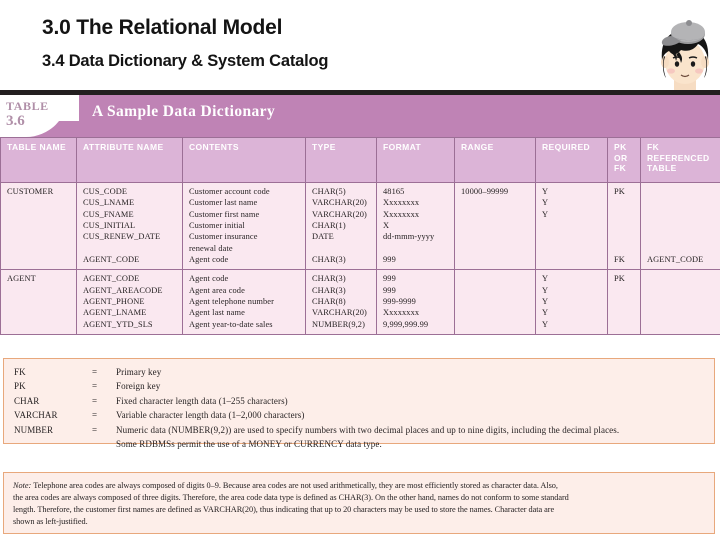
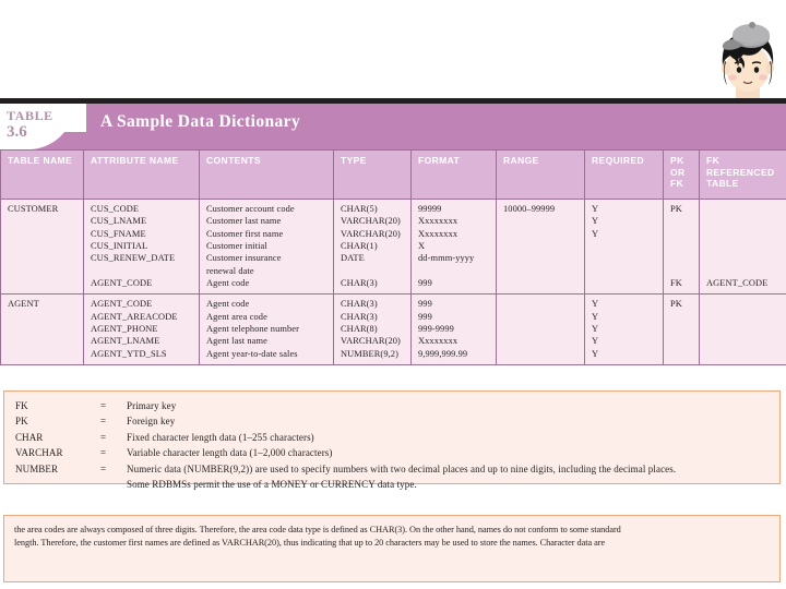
- 3.0 The Relational Model
- 3.4 Data Dictionary & System Catalog
  TABLE
  3.6
  A Sample Data Dictionary
  TABLE NAME	ATTRIBUTE NAME	CONTENTS	TYPE	FORMAT	RANGE	REQUIRED	PKORFK	FKREFERENCEDTABLE
- CUSTOMER	CUS_CODECUS_LNAMECUS_FNAMECUS_INITIALCUS_RENEW_DATE AGENT_CODE	Customer account codeCustomer last nameCustomer first nameCustomer initialCustomer insurancerenewal dateAgent code	CHAR(5)VARCHAR(20)VARCHAR(20)CHAR(1)DATE CHAR(3)	48165XxxxxxxxXxxxxxxxXdd-mmm-yyyy 999	10000–99999	YYY	PK FK	AGENT_CODE
+ CUSTOMER	CUS_CODECUS_LNAMECUS_FNAMECUS_INITIALCUS_RENEW_DATE AGENT_CODE	Customer account codeCustomer last nameCustomer first nameCustomer initialCustomer insurancerenewal dateAgent code	CHAR(5)VARCHAR(20)VARCHAR(20)CHAR(1)DATE CHAR(3)	99999XxxxxxxxXxxxxxxxXdd-mmm-yyyy 999	10000–99999	YYY	PK FK	AGENT_CODE
  AGENT	AGENT_CODEAGENT_AREACODEAGENT_PHONEAGENT_LNAMEAGENT_YTD_SLS	Agent codeAgent area codeAgent telephone numberAgent last nameAgent year-to-date sales	CHAR(3)CHAR(3)CHAR(8)VARCHAR(20)NUMBER(9,2)	999999999-9999Xxxxxxxx9,999,999.99		YYYYY	PK
  FK
  =
  Primary key
  PK
  =
  Foreign key
  CHAR
  =
  Fixed character length data (1–255 characters)
  VARCHAR
  =
  Variable character length data (1–2,000 characters)
  NUMBER
  =
  Numeric data (NUMBER(9,2)) are used to specify numbers with two decimal places and up to nine digits, including the decimal places.
  Some RDBMSs permit the use of a MONEY or CURRENCY data type.
- Note: Telephone area codes are always composed of digits 0–9. Because area codes are not used arithmetically, they are most efficiently stored as character data. Also,
  the area codes are always composed of three digits. Therefore, the area code data type is defined as CHAR(3). On the other hand, names do not conform to some standard
  length. Therefore, the customer first names are defined as VARCHAR(20), thus indicating that up to 20 characters may be used to store the names. Character data are
- shown as left-justified.
